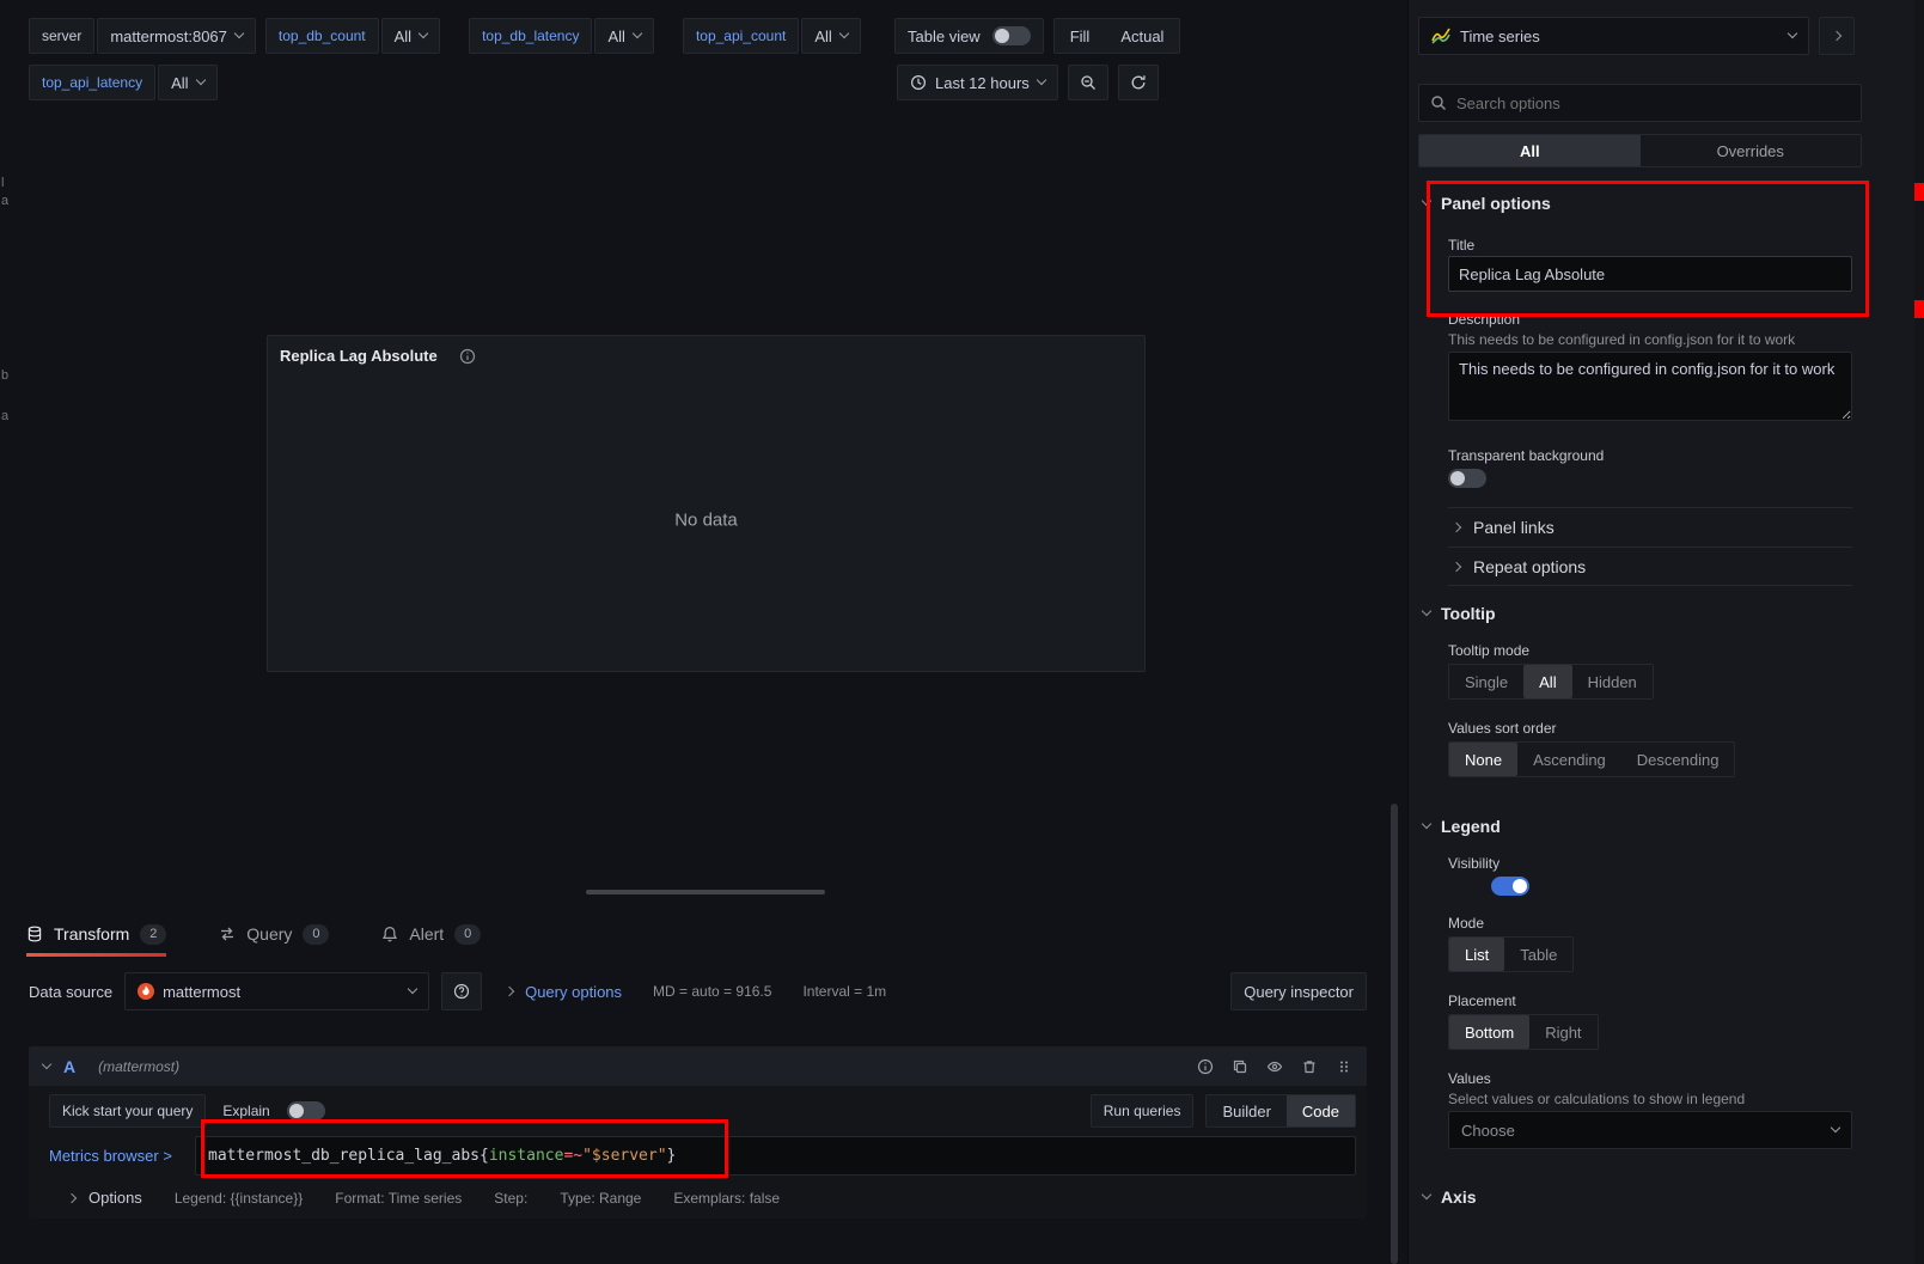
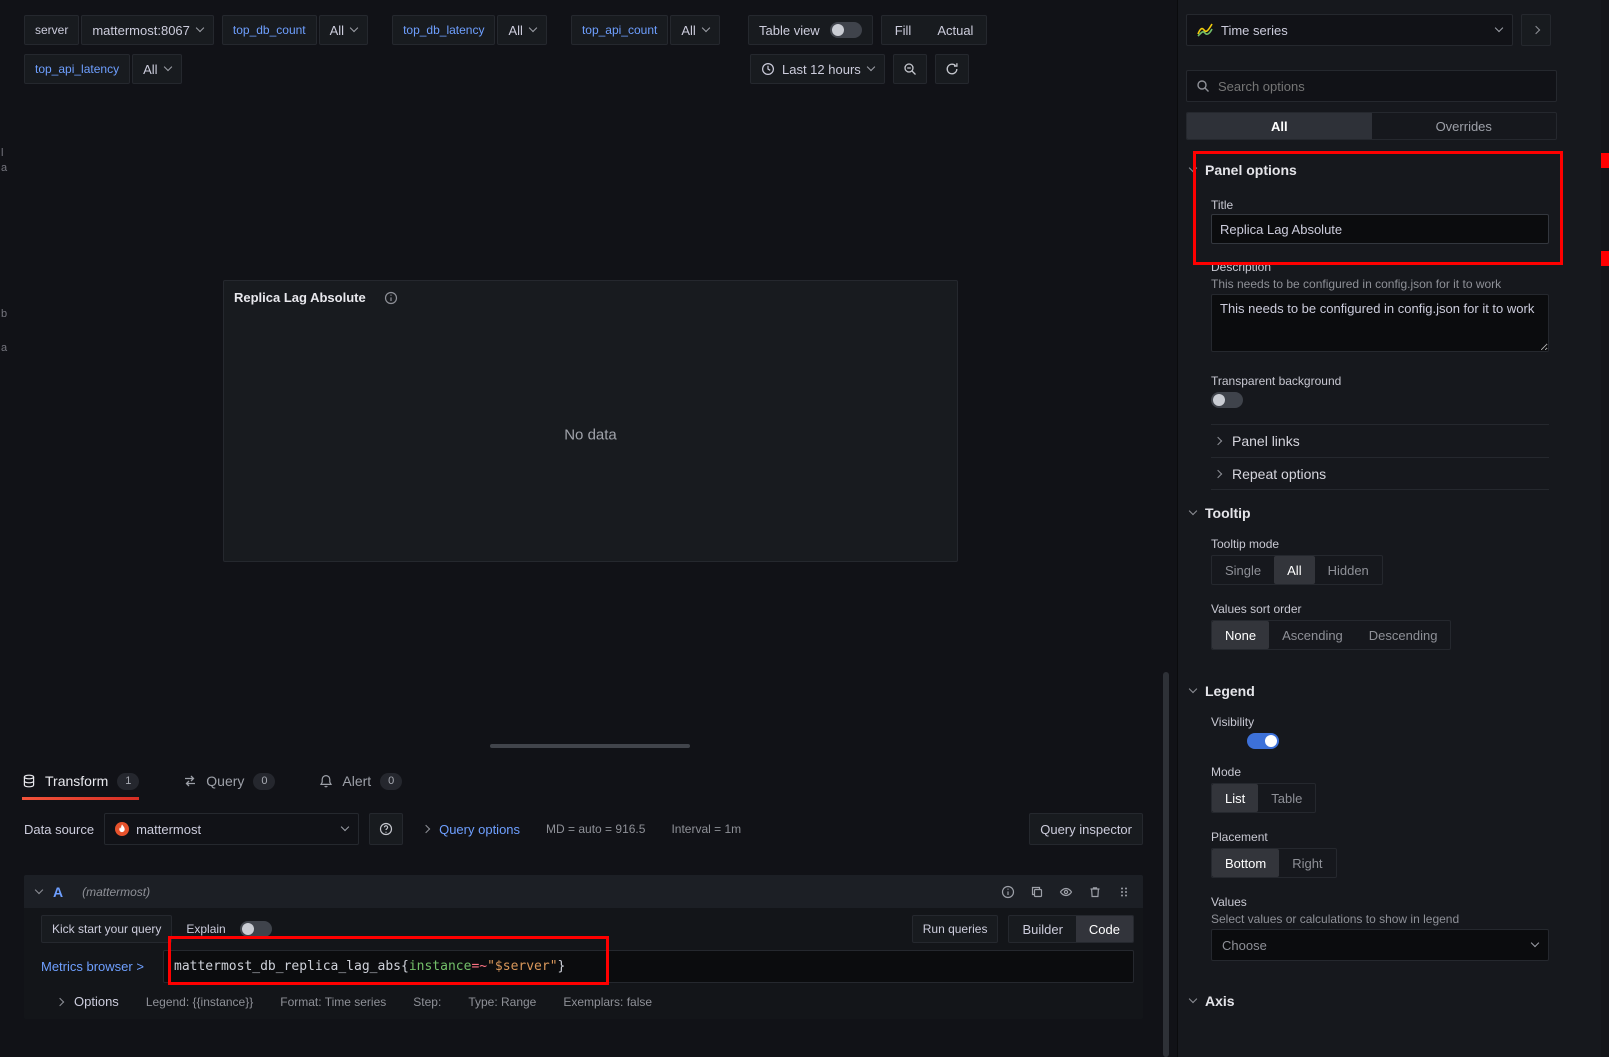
  l
  a
  b
  a
  server
  mattermost:8067
  top_db_count
  All
  top_db_latency
  All
  top_api_count
  All
  Table view
  Fill
  Actual
  top_api_latency
  All
  Last 12 hours
  Replica Lag Absolute
  No data
  Transform
- 2
+ 1
  Query
  0
  Alert
  0
  Data source
  mattermost
  Query options
  MD = auto = 916.5
  Interval = 1m
  Query inspector
  A
  (mattermost)
  Kick start your query
  Explain
  Run queries
  Builder
  Code
  Metrics browser >
  mattermost_db_replica_lag_abs
  {
  instance
  =~
  "$server"
  }
  Options
  Legend: {{instance}}
  Format: Time series
  Step:
  Type: Range
  Exemplars: false
  Time series
  Search options
  All
  Overrides
  Panel options
  Title
  Replica Lag Absolute
  Description
  This needs to be configured in config.json for it to work
  This needs to be configured in config.json for it to work
  Transparent background
  Panel links
  Repeat options
  Tooltip
  Tooltip mode
  Single
  All
  Hidden
  Values sort order
  None
  Ascending
  Descending
  Legend
  Visibility
  Mode
  List
  Table
  Placement
  Bottom
  Right
  Values
  Select values or calculations to show in legend
  Choose
  Axis
